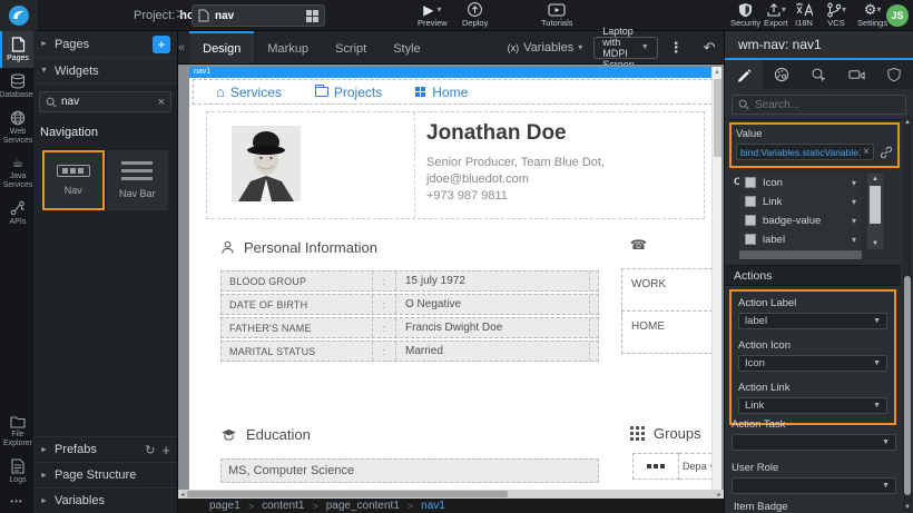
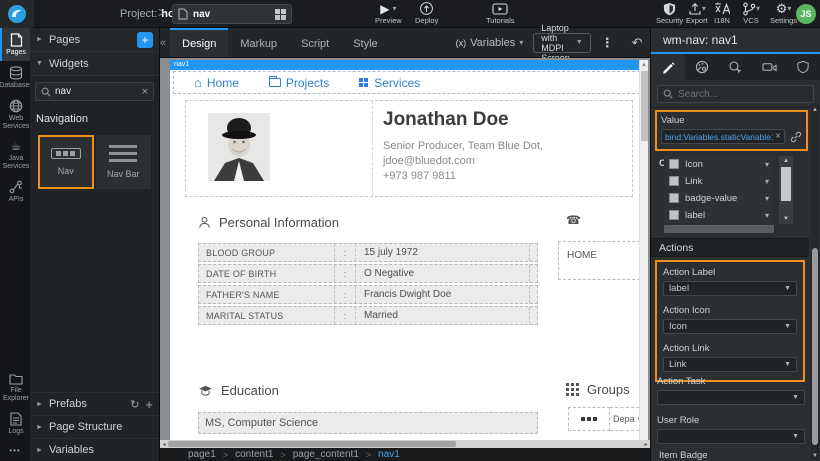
  Project:
  >
  nav
  ▶
  ▾
  Preview
  Deploy
  Tutorials
  Security
  ▾
  Export
  I18N
  ▾
  VCS
  ⚙
  ▾
  Settings
  JS
  «
  Design
  Markup
  Script
  Style
  (x)
  Variables
  ▾
  Laptop with MDPI
  ⋮
  ↶
  ☕
  •••
  Pages
  +
  Widgets
  nav
  ×
  Navigation
  Nav
  Nav Bar
  Prefabs
  ↻
  +
  Page Structure
  Variables
  ⌂
- Services
+ Home
  Projects
- Home
+ Services
  Jonathan Doe
  Senior Producer, Team Blue Dot,
  jdoe@bluedot.com
  +973 987 9811
  Personal Information
  BLOOD GROUP
  :
  15 july 1972
  DATE OF BIRTH
  :
  O Negative
  FATHER'S NAME
  :
  Francis Dwight Doe
  MARITAL STATUS
  :
  Married
  ☎
- WORK
  HOME
  Education
  MS, Computer Science
  Groups
  Depa
  page1
  >
  content1
  >
  page_content1
  >
  nav1
  wm-nav: nav1
  Search...
  Value
  bind:Variables.staticVariable
  ×
  Icon
  ▾
  Link
  ▾
  badge-value
  ▾
  label
  ▾
  Actions
  Action Label
  label
  Action Icon
  Icon
  Action Link
  Link
  Action Task
  User Role
  Item Badge
